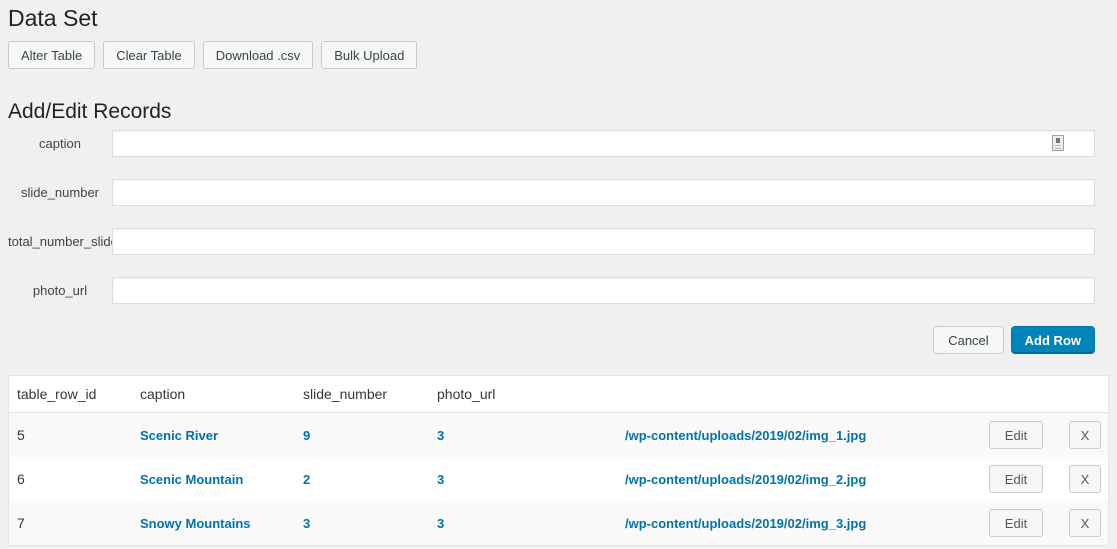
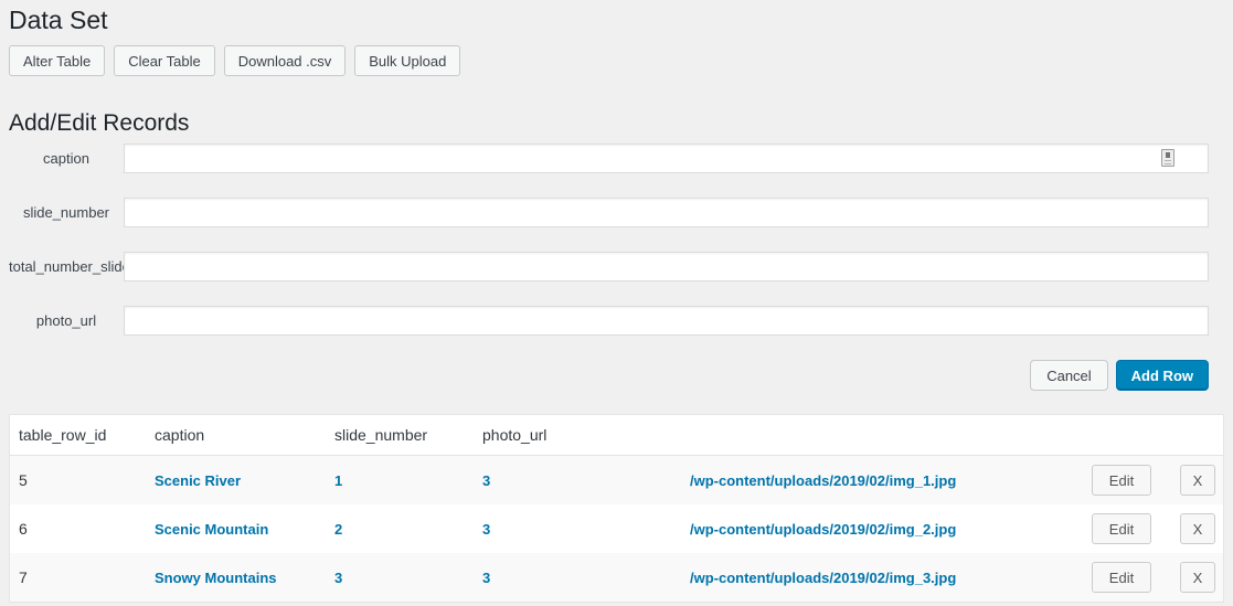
  Data Set
  Alter Table
  Clear Table
  Download .csv
  Bulk Upload
  Add/Edit Records
  caption
  slide_number
  total_number_slid
  photo_url
  Cancel
  Add Row
  table_row_id
  caption
  slide_number
  photo_url
  5
  Scenic River
- 9
+ 1
  3
  /wp-content/uploads/2019/02/img_1.jpg
  Edit
  X
  6
  Scenic Mountain
  2
  3
  /wp-content/uploads/2019/02/img_2.jpg
  Edit
  X
  7
  Snowy Mountains
  3
  3
  /wp-content/uploads/2019/02/img_3.jpg
  Edit
  X
